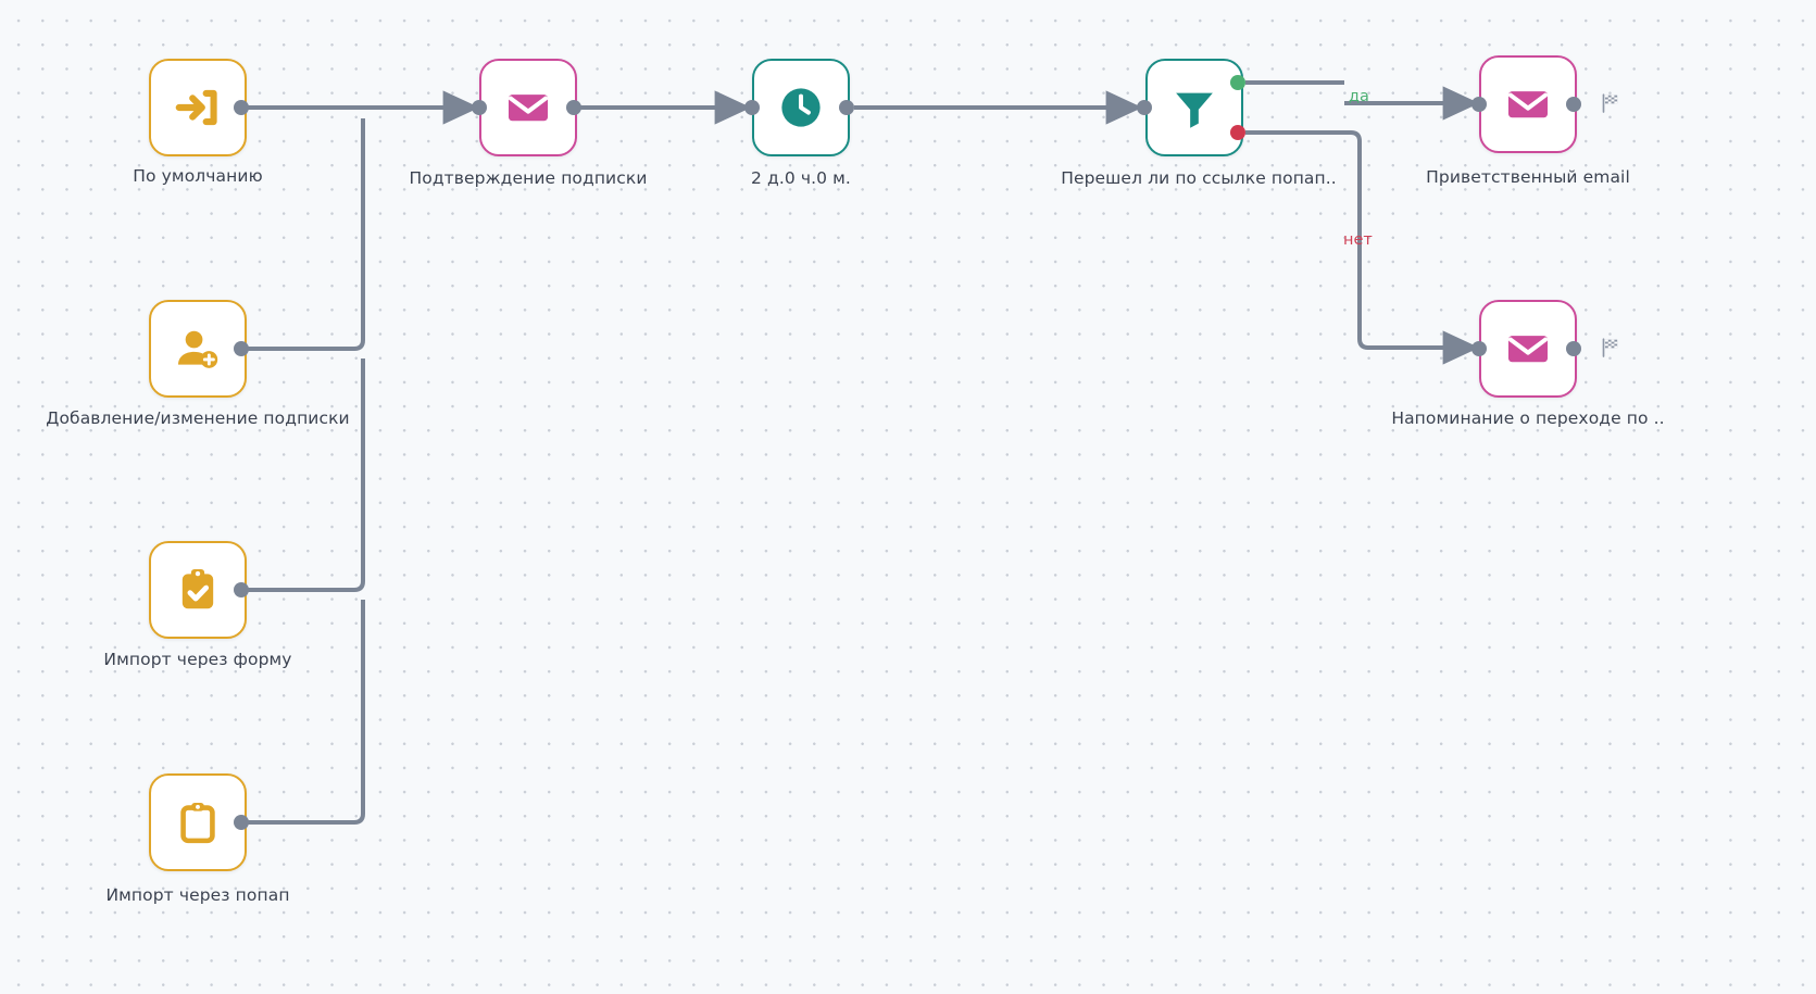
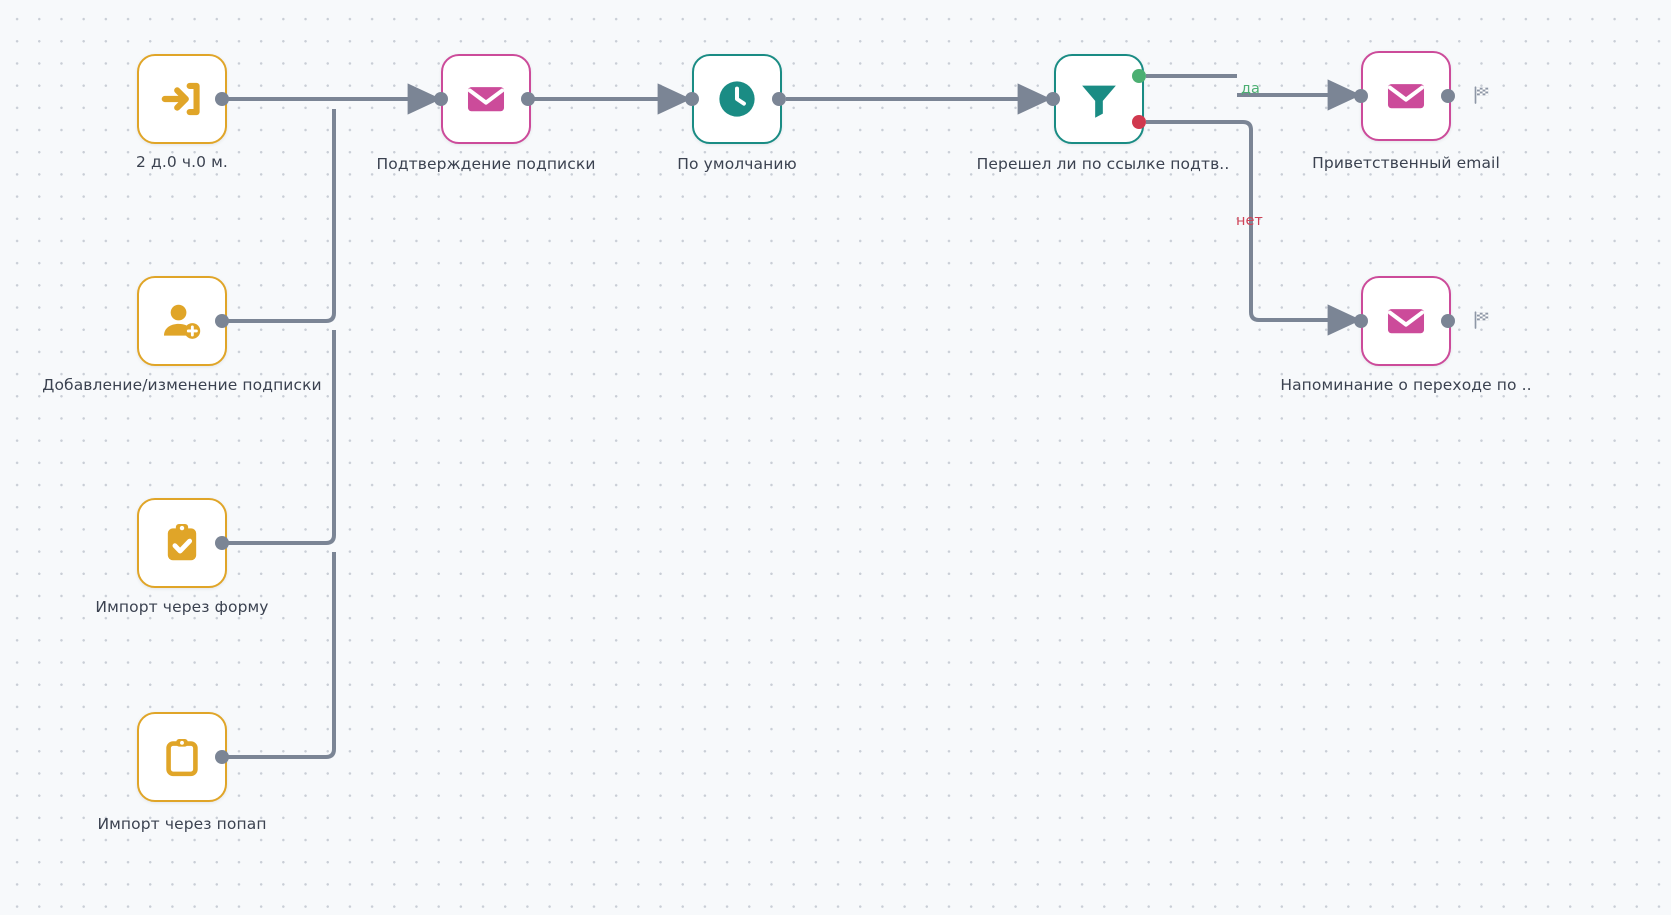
- По умолчанию
+ 2 д.0 ч.0 м.
  Добавление/изменение подписки
  Импорт через форму
  Импорт через попап
  Подтверждение подписки
- 2 д.0 ч.0 м.
+ По умолчанию
- Перешел ли по ссылке попап..
+ Перешел ли по ссылке подтв..
  да
  нет
  Приветственный email
  Напоминание о переходе по ..
